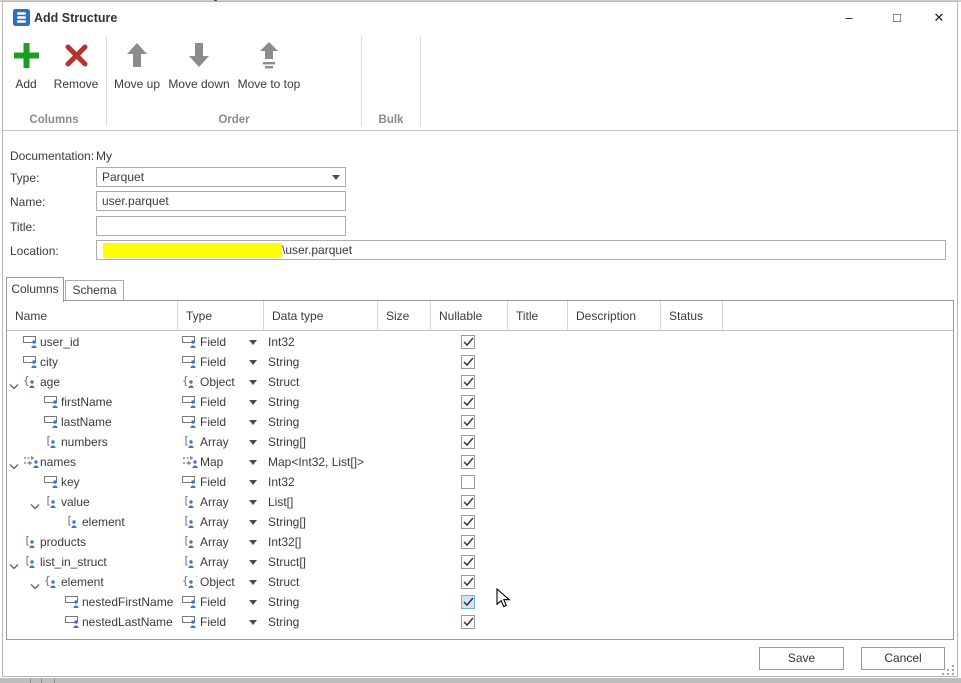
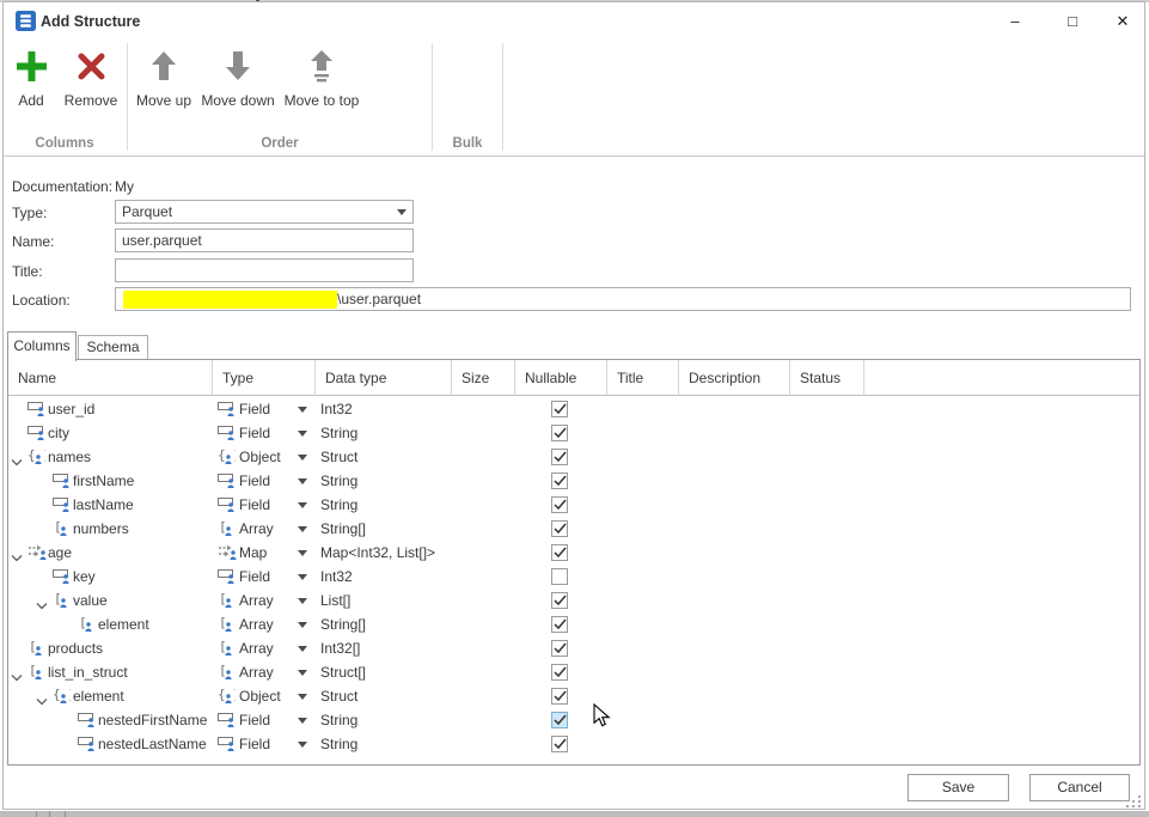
  Add Structure
  –
  □
  ✕
  Add
  Remove
  Move up
  Move down
  Move to top
  Columns
  Order
  Bulk
  Documentation:
  My
  Type:
  Parquet
  Name:
  user.parquet
  Title:
  Location:
  \user.parquet
  Columns
  Schema
  Name
  Type
  Data type
  Size
  Nullable
  Title
  Description
  Status
  user_id
  Field
  Int32
  city
  Field
  String
- age
+ names
  Object
  Struct
  firstName
  Field
  String
  lastName
  Field
  String
  numbers
  Array
  String[]
- names
+ age
  Map
  Map<Int32, List[]>
  key
  Field
  Int32
  value
  Array
  List[]
  element
  Array
  String[]
  products
  Array
  Int32[]
  list_in_struct
  Array
  Struct[]
  element
  Object
  Struct
  nestedFirstName
  Field
  String
  nestedLastName
  Field
  String
  Save
  Cancel
